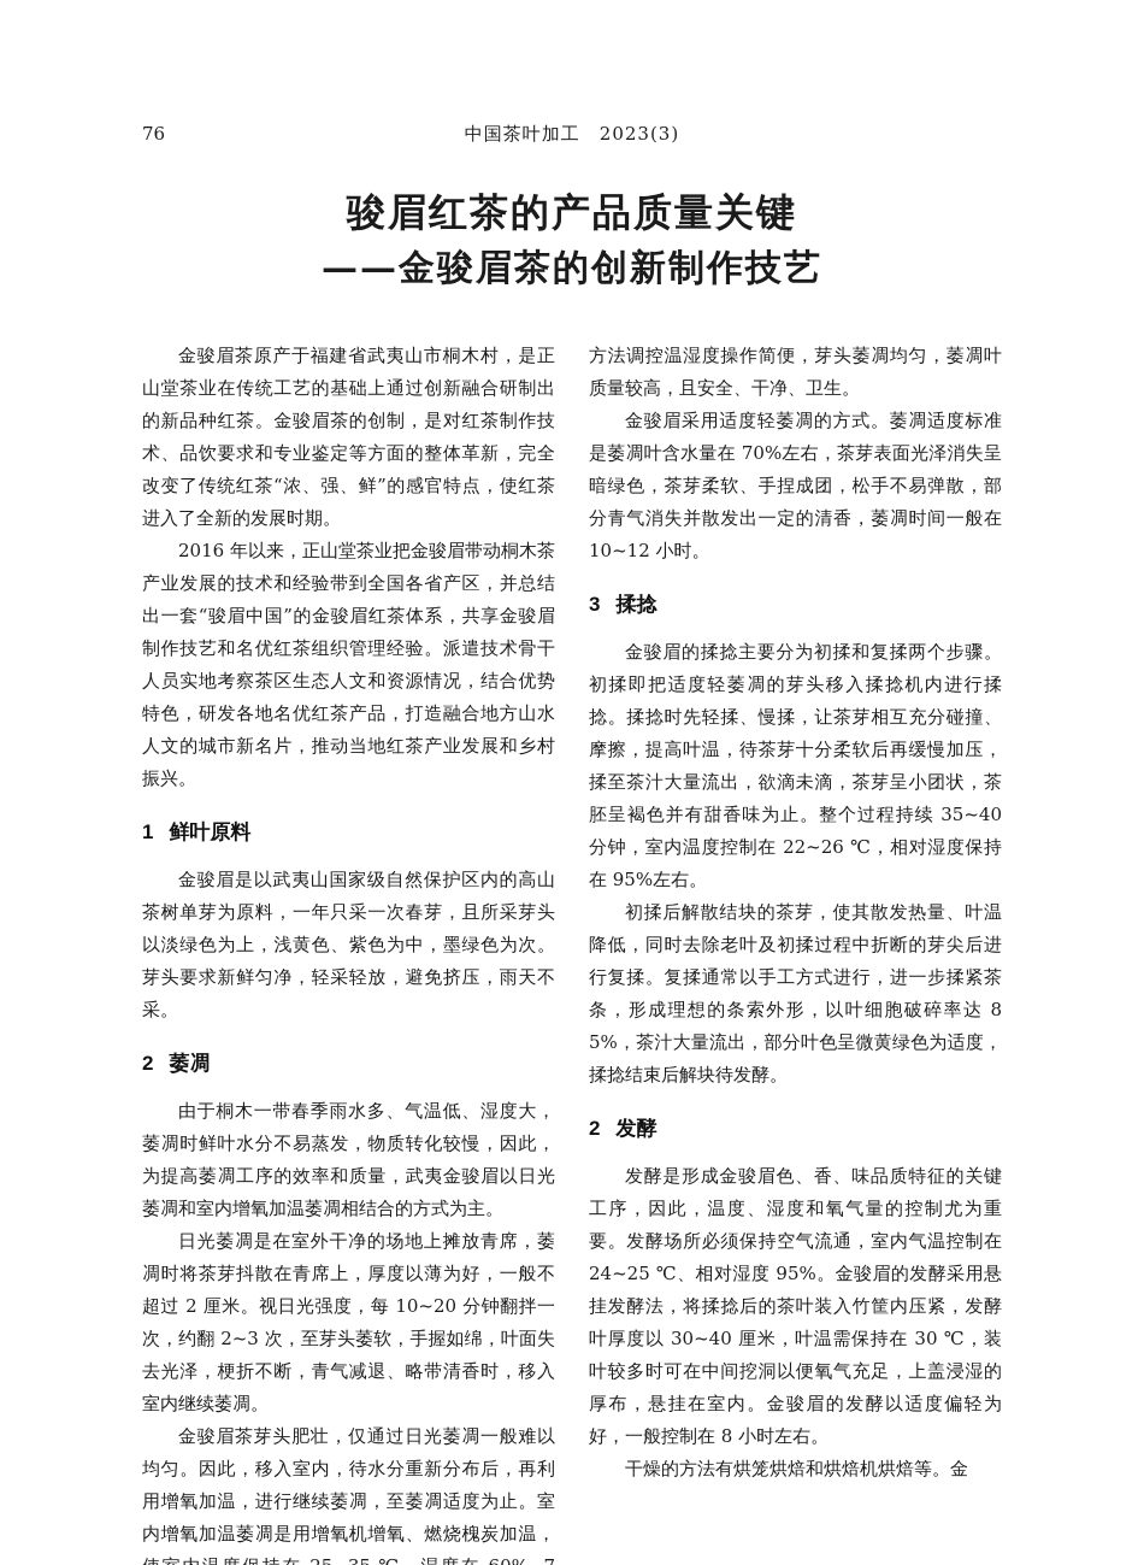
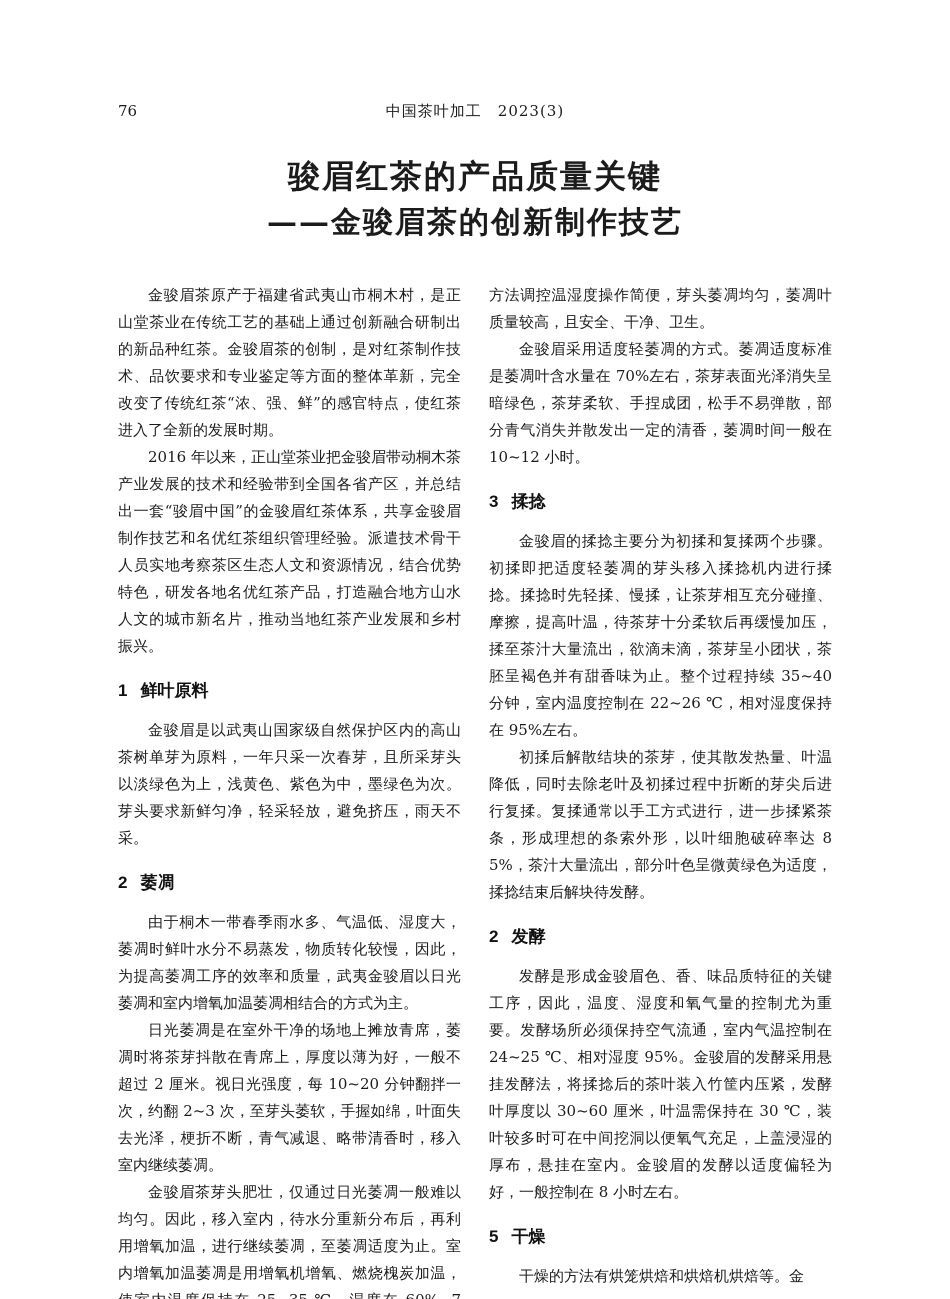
  76
  中国茶叶加工 2023(3)
  骏眉红茶的产品质量关键
  ——金骏眉茶的创新制作技艺
  金骏眉茶原产于福建省武夷山市桐木村，是正山堂茶业在传统工艺的基础上通过创新融合研制出的新品种红茶。金骏眉茶的创制，是对红茶制作技术、品饮要求和专业鉴定等方面的整体革新，完全改变了传统红茶“浓、强、鲜”的感官特点，使红茶进入了全新的发展时期。
  2016 年以来，正山堂茶业把金骏眉带动桐木茶产业发展的技术和经验带到全国各省产区，并总结出一套“骏眉中国”的金骏眉红茶体系，共享金骏眉制作技艺和名优红茶组织管理经验。派遣技术骨干人员实地考察茶区生态人文和资源情况，结合优势特色，研发各地名优红茶产品，打造融合地方山水人文的城市新名片，推动当地红茶产业发展和乡村振兴。
  1 鲜叶原料
  金骏眉是以武夷山国家级自然保护区内的高山茶树单芽为原料，一年只采一次春芽，且所采芽头以淡绿色为上，浅黄色、紫色为中，墨绿色为次。芽头要求新鲜匀净，轻采轻放，避免挤压，雨天不采。
  2 萎凋
  由于桐木一带春季雨水多、气温低、湿度大，萎凋时鲜叶水分不易蒸发，物质转化较慢，因此，为提高萎凋工序的效率和质量，武夷金骏眉以日光萎凋和室内增氧加温萎凋相结合的方式为主。
  日光萎凋是在室外干净的场地上摊放青席，萎凋时将茶芽抖散在青席上，厚度以薄为好，一般不超过 2 厘米。视日光强度，每 10~20 分钟翻拌一次，约翻 2~3 次，至芽头萎软，手握如绵，叶面失去光泽，梗折不断，青气减退、略带清香时，移入室内继续萎凋。
  金骏眉茶芽头肥壮，仅通过日光萎凋一般难以均匀。因此，移入室内，待水分重新分布后，再利用增氧加温，进行继续萎凋，至萎凋适度为止。室内增氧加温萎凋是用增氧机增氧、燃烧槐炭加温，
  方法调控温湿度操作简便，芽头萎凋均匀，萎凋叶质量较高，且安全、干净、卫生。
  金骏眉采用适度轻萎凋的方式。萎凋适度标准是萎凋叶含水量在 70%左右，茶芽表面光泽消失呈暗绿色，茶芽柔软、手捏成团，松手不易弹散，部分青气消失并散发出一定的清香，萎凋时间一般在 10~12 小时。
  3 揉捻
  金骏眉的揉捻主要分为初揉和复揉两个步骤。初揉即把适度轻萎凋的芽头移入揉捻机内进行揉捻。揉捻时先轻揉、慢揉，让茶芽相互充分碰撞、摩擦，提高叶温，待茶芽十分柔软后再缓慢加压，揉至茶汁大量流出，欲滴未滴，茶芽呈小团状，茶胚呈褐色并有甜香味为止。整个过程持续 35~40 分钟，室内温度控制在 22~26 ℃，相对湿度保持在 95%左右。
  初揉后解散结块的茶芽，使其散发热量、叶温降低，同时去除老叶及初揉过程中折断的芽尖后进行复揉。复揉通常以手工方式进行，进一步揉紧茶条，形成理想的条索外形，以叶细胞破碎率达 85%，茶汁大量流出，部分叶色呈微黄绿色为适度，揉捻结束后解块待发酵。
  2 发酵
- 发酵是形成金骏眉色、香、味品质特征的关键工序，因此，温度、湿度和氧气量的控制尤为重要。发酵场所必须保持空气流通，室内气温控制在 24~25 ℃、相对湿度 95%。金骏眉的发酵采用悬挂发酵法，将揉捻后的茶叶装入竹筐内压紧，发酵叶厚度以 30~40 厘米，叶温需保持在 30 ℃，装叶较多时可在中间挖洞以便氧气充足，上盖浸湿的厚布，悬挂在室内。金骏眉的发酵以适度偏轻为好，一般控制在 8 小时左右。
+ 发酵是形成金骏眉色、香、味品质特征的关键工序，因此，温度、湿度和氧气量的控制尤为重要。发酵场所必须保持空气流通，室内气温控制在 24~25 ℃、相对湿度 95%。金骏眉的发酵采用悬挂发酵法，将揉捻后的茶叶装入竹筐内压紧，发酵叶厚度以 30~60 厘米，叶温需保持在 30 ℃，装叶较多时可在中间挖洞以便氧气充足，上盖浸湿的厚布，悬挂在室内。金骏眉的发酵以适度偏轻为好，一般控制在 8 小时左右。
+ 5 干燥
  干燥的方法有烘笼烘焙和烘焙机烘焙等。金
